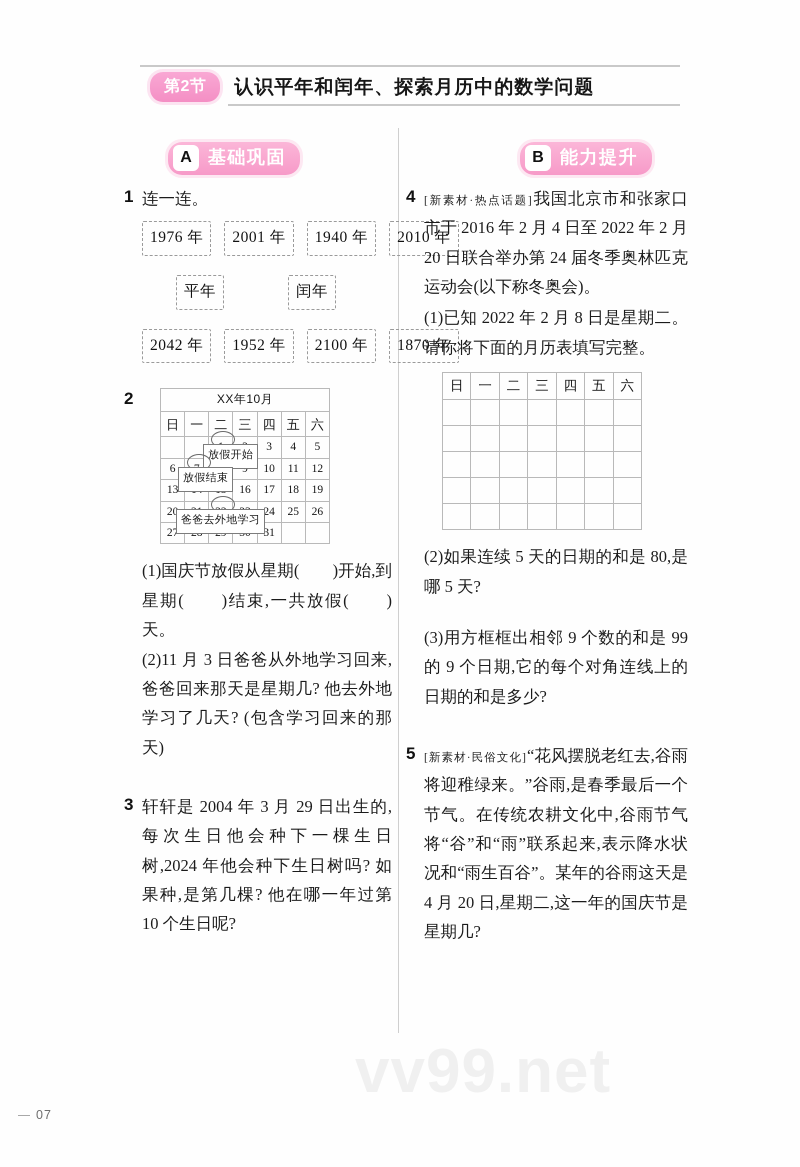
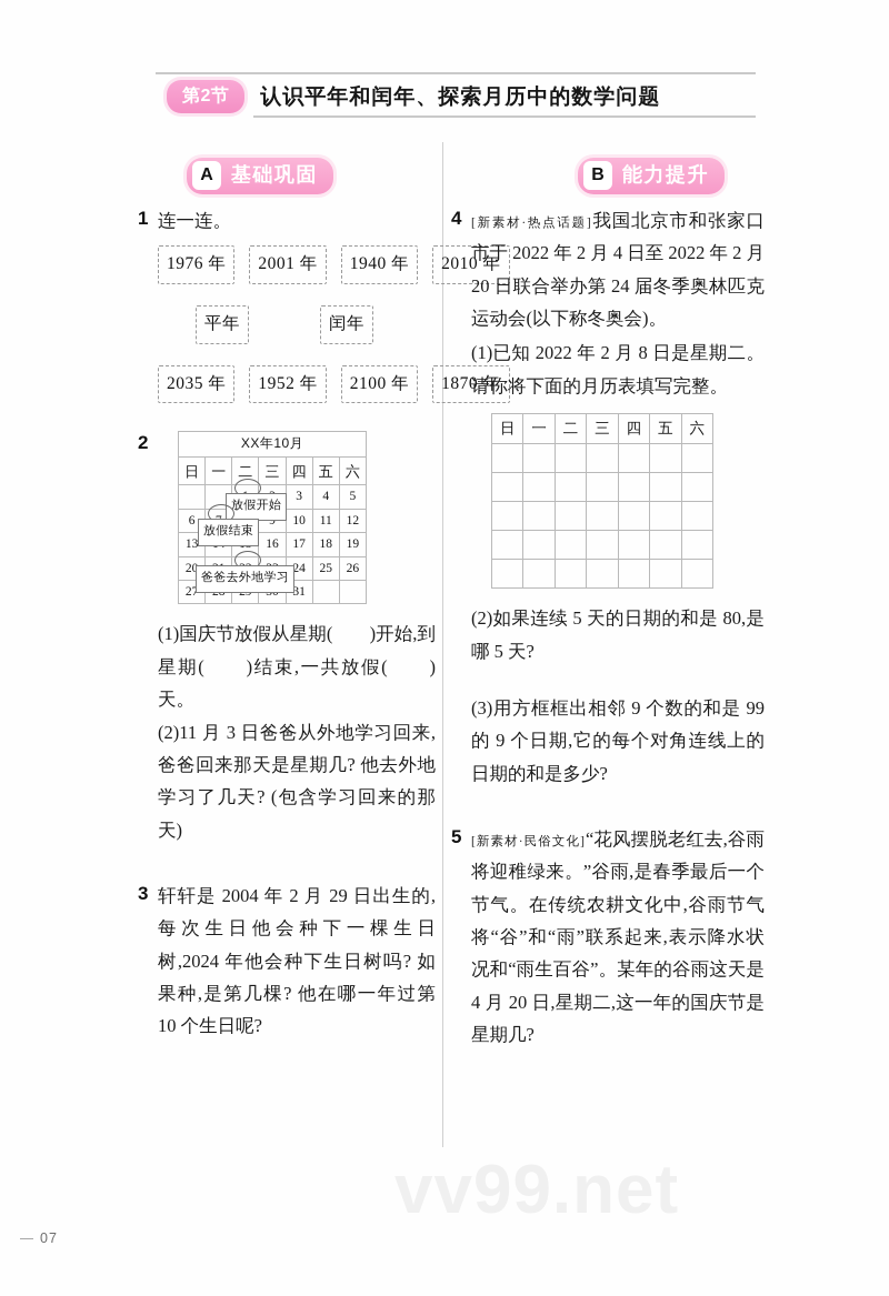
  第2节
  认识平年和闰年、探索月历中的数学问题
  A
  基础巩固
  B
  能力提升
  1
  连一连。
  1976 年
  2001 年
  1940 年
  2010 年
  平年
  闰年
- 2042 年
+ 2035 年
  1952 年
  2100 年
  1870 年
  2
  XX年10月
  日	一	二	三	四	五	六
  6				10	11	12
  13			16	17	18	19
  放假开始
  放假结束
  爸爸去外地学习
  (1)国庆节放假从星期( )开始,到星期( )结束,一共放假( )天。
  (2)11 月 3 日爸爸从外地学习回来,爸爸回来那天是星期几? 他去外地学习了几天? (包含学习回来的那天)
  3
- 轩轩是 2004 年 3 月 29 日出生的,每次生日他会种下一棵生日树,2024 年他会种下生日树吗? 如果种,是第几棵? 他在哪一年过第 10 个生日呢?
+ 轩轩是 2004 年 2 月 29 日出生的,每次生日他会种下一棵生日树,2024 年他会种下生日树吗? 如果种,是第几棵? 他在哪一年过第 10 个生日呢?
  4
- [新素材·热点话题]我国北京市和张家口市于 2016 年 2 月 4 日至 2022 年 2 月 20 日联合举办第 24 届冬季奥林匹克运动会(以下称冬奥会)。
+ [新素材·热点话题]我国北京市和张家口市于 2022 年 2 月 4 日至 2022 年 2 月 20 日联合举办第 24 届冬季奥林匹克运动会(以下称冬奥会)。
  (1)已知 2022 年 2 月 8 日是星期二。请你将下面的月历表填写完整。
  日	一	二	三	四	五	六
  (2)如果连续 5 天的日期的和是 80,是哪 5 天?
  (3)用方框框出相邻 9 个数的和是 99 的 9 个日期,它的每个对角连线上的日期的和是多少?
  5
  [新素材·民俗文化]“花风摆脱老红去,谷雨将迎稚绿来。”谷雨,是春季最后一个节气。在传统农耕文化中,谷雨节气将“谷”和“雨”联系起来,表示降水状况和“雨生百谷”。某年的谷雨这天是 4 月 20 日,星期二,这一年的国庆节是星期几?
  07
